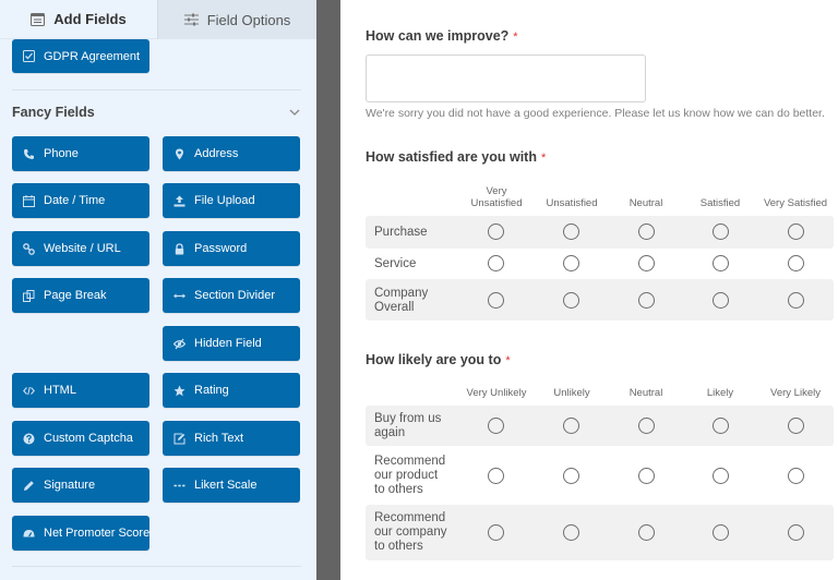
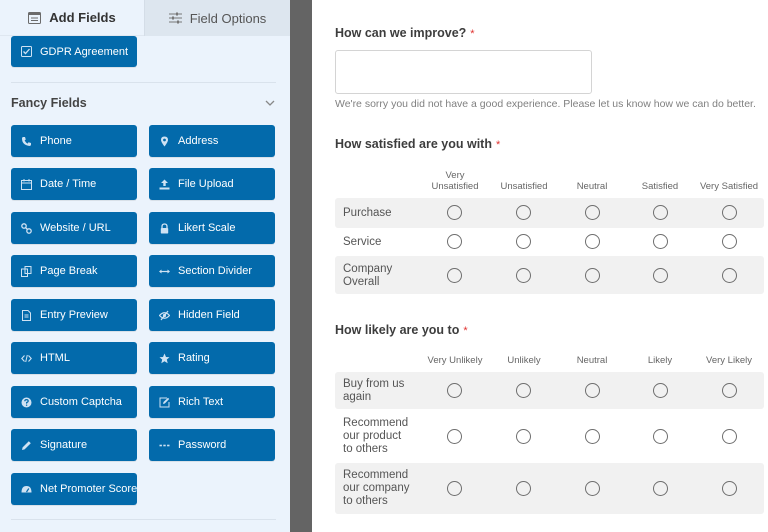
  Add Fields
  Field Options
  GDPR Agreement
  Fancy Fields
  Phone
  Address
  Date / Time
  File Upload
  Website / URL
- Password
+ Likert Scale
  Page Break
  Section Divider
+ Entry Preview
  Hidden Field
  HTML
  Rating
  Custom Captcha
  Rich Text
  Signature
- Likert Scale
+ Password
  Net Promoter Score
  How can we improve? *
  We're sorry you did not have a good experience. Please let us know how we can do better.
  How satisfied are you with *
  Very
  Unsatisfied
  Unsatisfied
  Neutral
  Satisfied
  Very Satisfied
  Purchase
  Service
  Company
  Overall
  How likely are you to *
  Very Unlikely
  Unlikely
  Neutral
  Likely
  Very Likely
  Buy from us
  again
  Recommend
  our product
  to others
  Recommend
  our company
  to others
